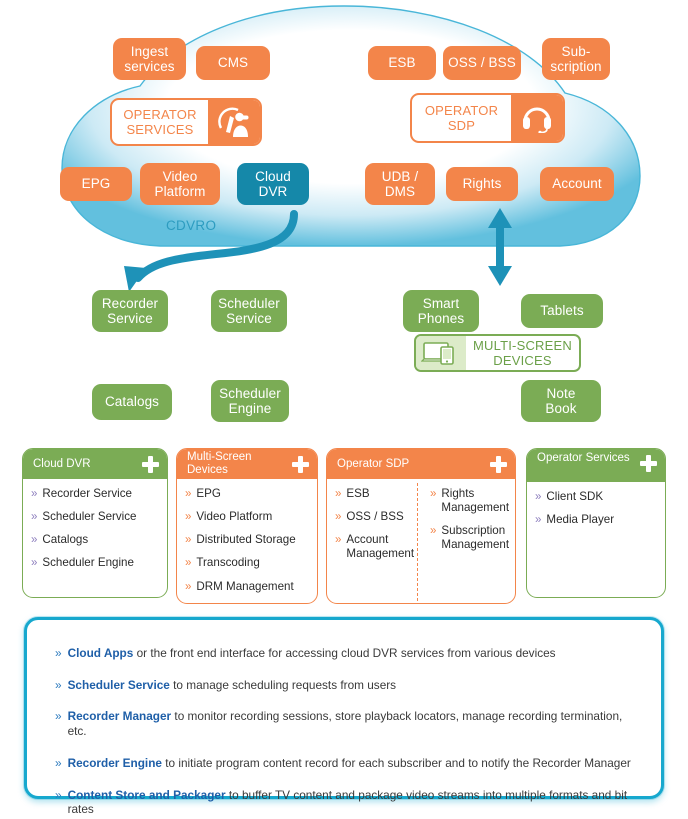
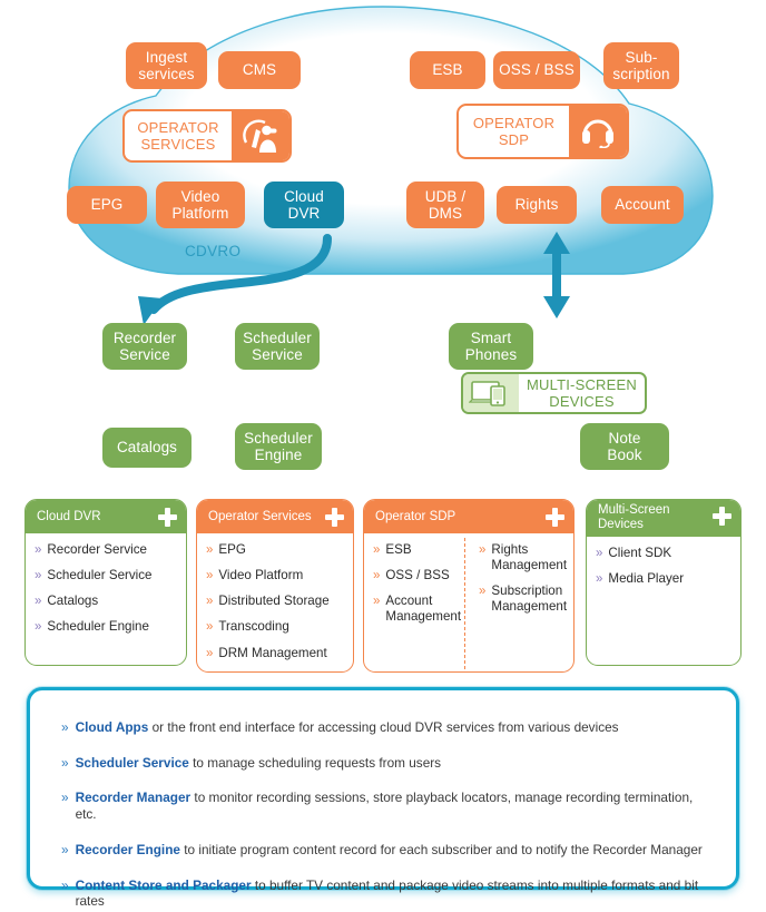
  Ingest
  services
  CMS
  ESB
  OSS / BSS
  Sub-
  scription
  OPERATOR
  SERVICES
  OPERATOR
  SDP
  EPG
  Video
  Platform
  Cloud
  DVR
  UDB /
  DMS
  Rights
  Account
  CDVRO
  Recorder
  Service
  Scheduler
  Service
  Smart
  Phones
- Tablets
  MULTI-SCREEN
  DEVICES
  Catalogs
  Scheduler
  Engine
  Note
  Book
  Cloud DVR
  »
  Recorder Service
  »
  Scheduler Service
  »
  Catalogs
  »
  Scheduler Engine
- Multi-Screen Devices
+ Operator Services
  »
  EPG
  »
  Video Platform
  »
  Distributed Storage
  »
  Transcoding
  »
  DRM Management
  Operator SDP
  »
  ESB
  »
  OSS / BSS
  »
  Account Management
  »
  Rights Management
  »
  Subscription Management
- Operator Services
+ Multi-Screen Devices
  »
  Client SDK
  »
  Media Player
  »
  Cloud Apps or the front end interface for accessing cloud DVR services from various devices
  »
  Scheduler Service to manage scheduling requests from users
  »
  Recorder Manager to monitor recording sessions, store playback locators, manage recording termination, etc.
  »
  Recorder Engine to initiate program content record for each subscriber and to notify the Recorder Manager
  »
  Content Store and Packager to buffer TV content and package video streams into multiple formats and bit rates
